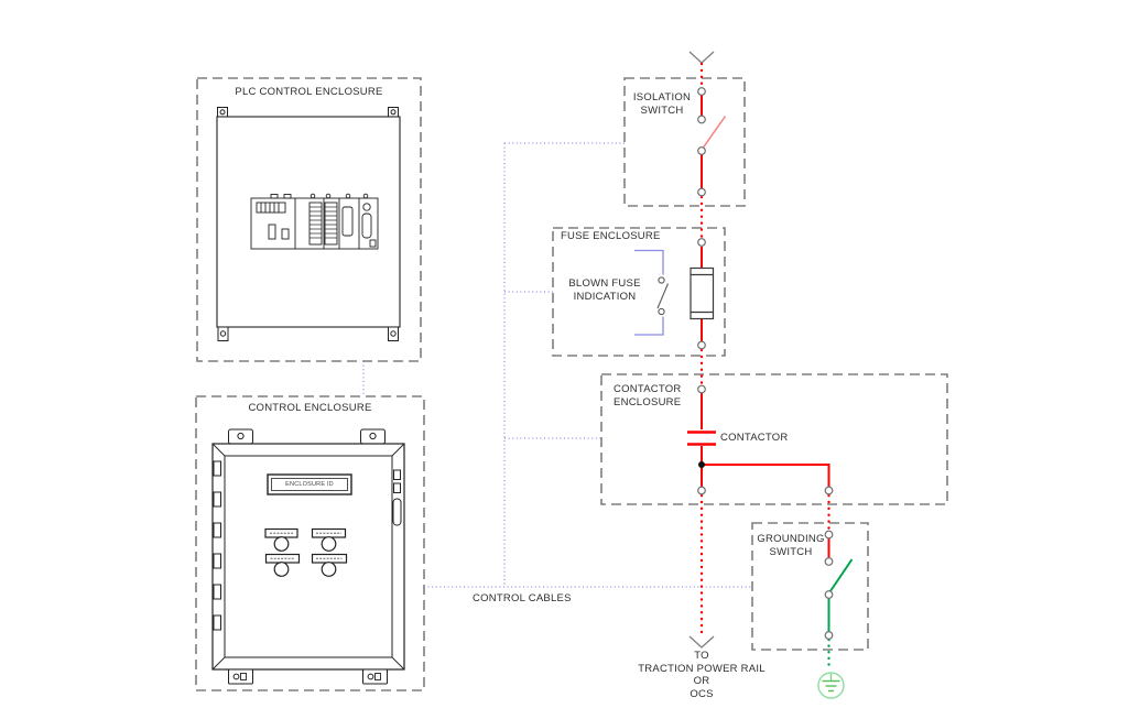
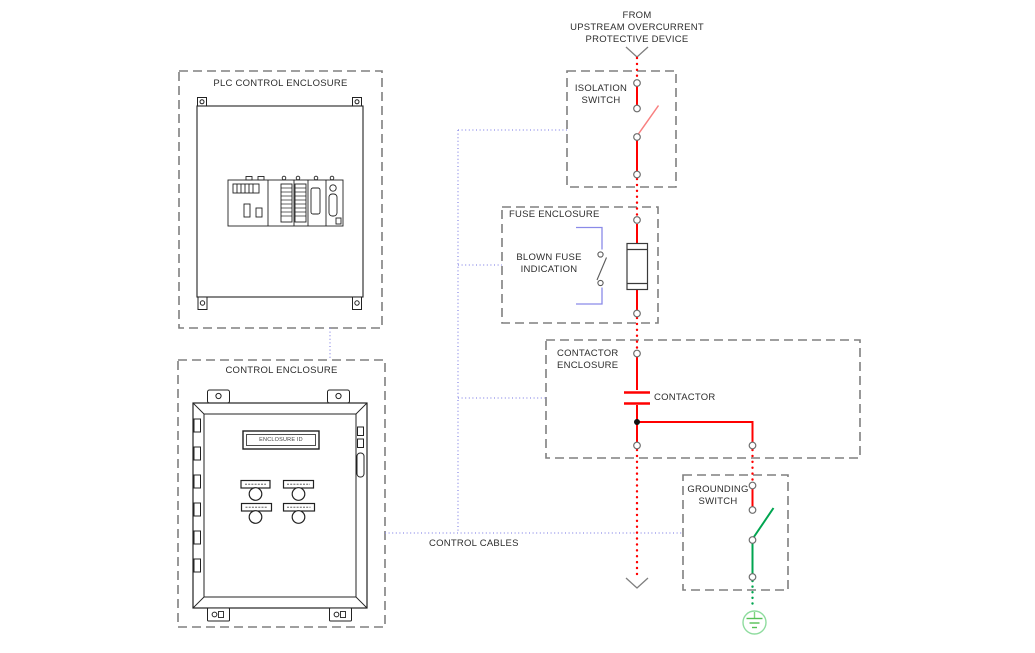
+ FROM
+ UPSTREAM OVERCURRENT
+ PROTECTIVE DEVICE
  PLC CONTROL ENCLOSURE
  ISOLATION
  SWITCH
  FUSE ENCLOSURE
  BLOWN FUSE
  INDICATION
  CONTACTOR
  ENCLOSURE
  CONTACTOR
  GROUNDING
  SWITCH
  CONTROL ENCLOSURE
  CONTROL CABLES
- TO
- TRACTION POWER RAIL
- OR
- OCS
